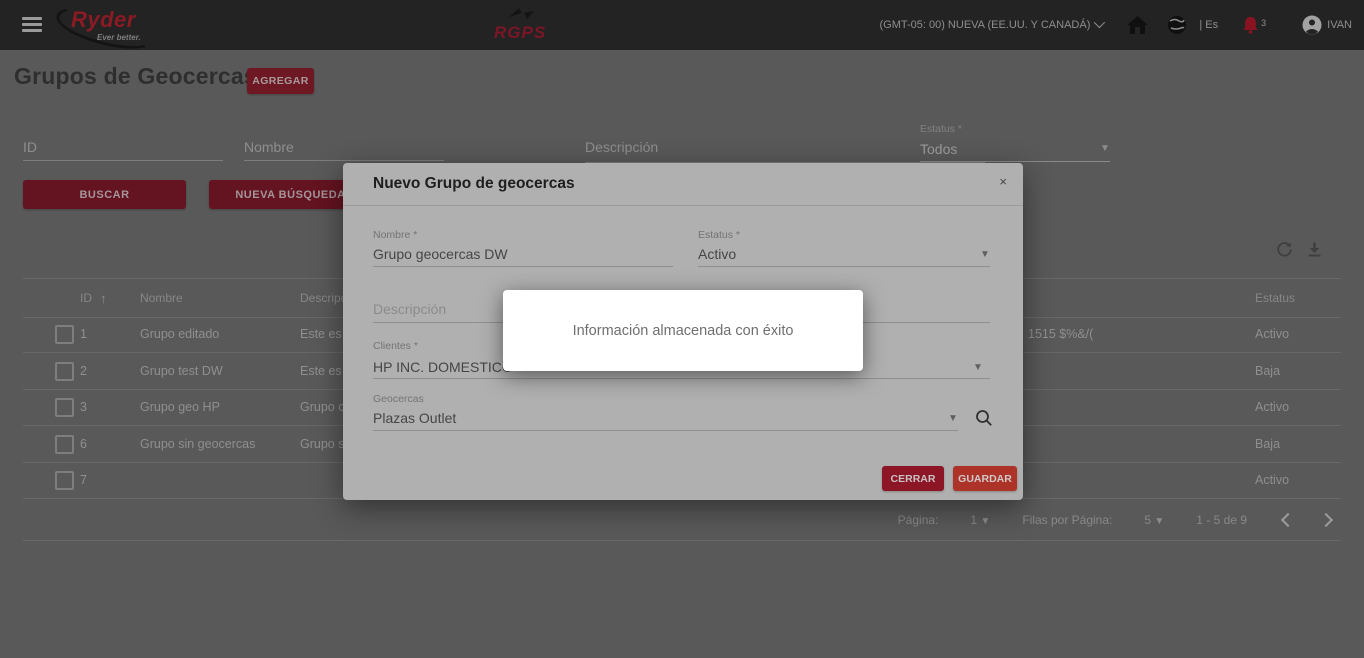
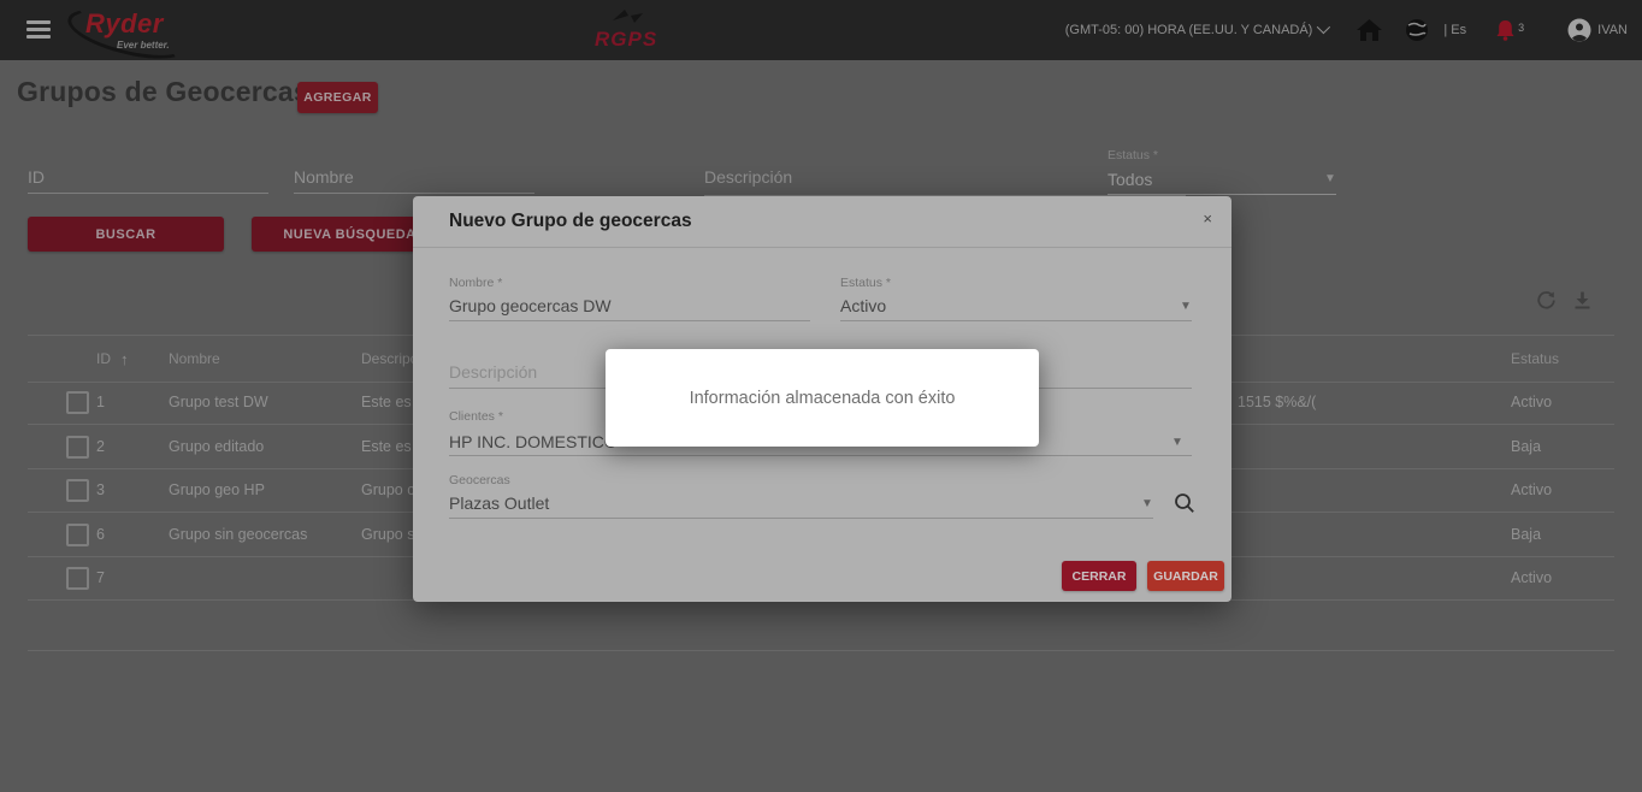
  Ryder
  Ever better.
  RGPS
- (GMT-05: 00) NUEVA (EE.UU. Y CANADÁ)
+ (GMT-05: 00) HORA (EE.UU. Y CANADÁ)
  | Es
  3
  IVAN
  Grupos de Geocerca
  AGREGAR
  ID
  Nombre
  Descripción
  Estatus *
  Todos
  ▼
  BUSCAR
  NUEVA BÚSQUEDA
  ID
  ↑
  Nombre
  Estatus
  1
- Grupo editado
+ Grupo test DW
  Este es
  1515 $%&/(
  Activo
  2
- Grupo test DW
+ Grupo editado
  Este es
  Baja
  3
  Grupo geo HP
  Grupo c
  Activo
  6
  Grupo sin geocercas
  Grupo s
  Baja
  7
  Activo
- Página:
- 1 ▼
- Filas por Página:
- 5 ▼
- 1 - 5 de 9
  Nuevo Grupo de geocercas
  ×
  Nombre *
  Grupo geocercas DW
  Estatus *
  Activo
  ▼
  Descripción
  Clientes *
  HP INC. DOMESTIC
  ▼
  Geocercas
  Plazas Outlet
  ▼
  CERRAR
  GUARDAR
  Información almacenada con éxito
